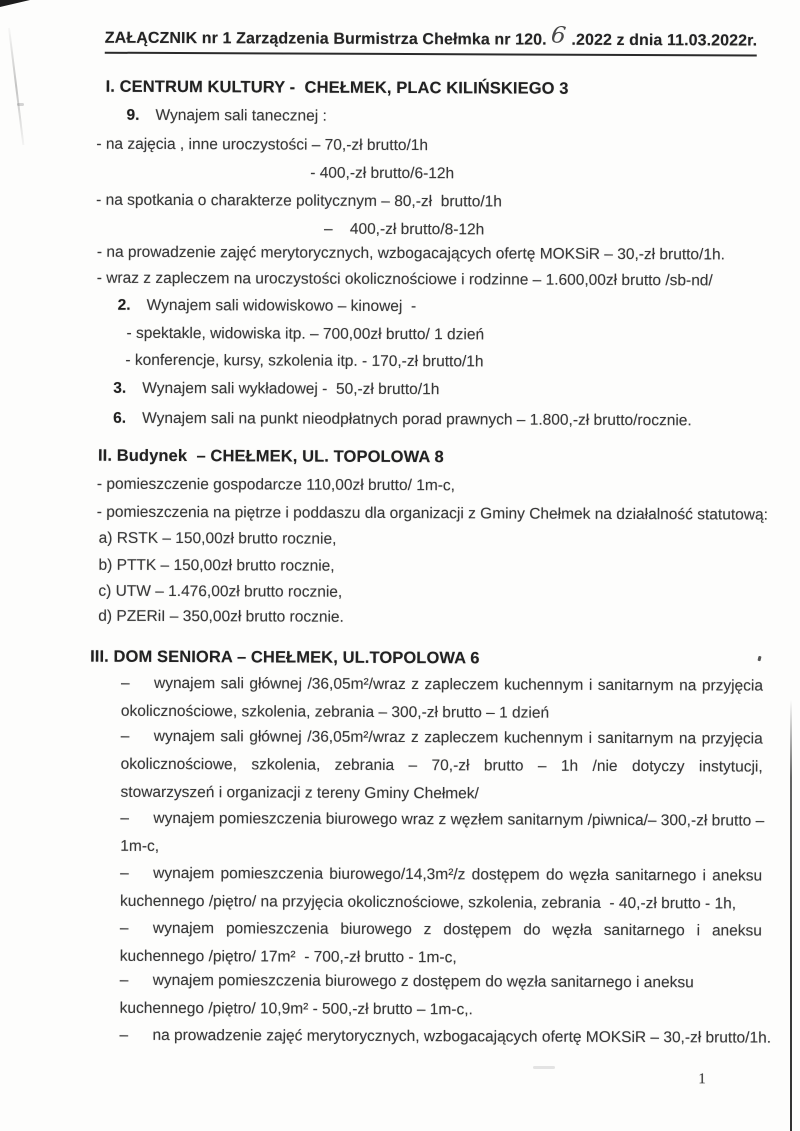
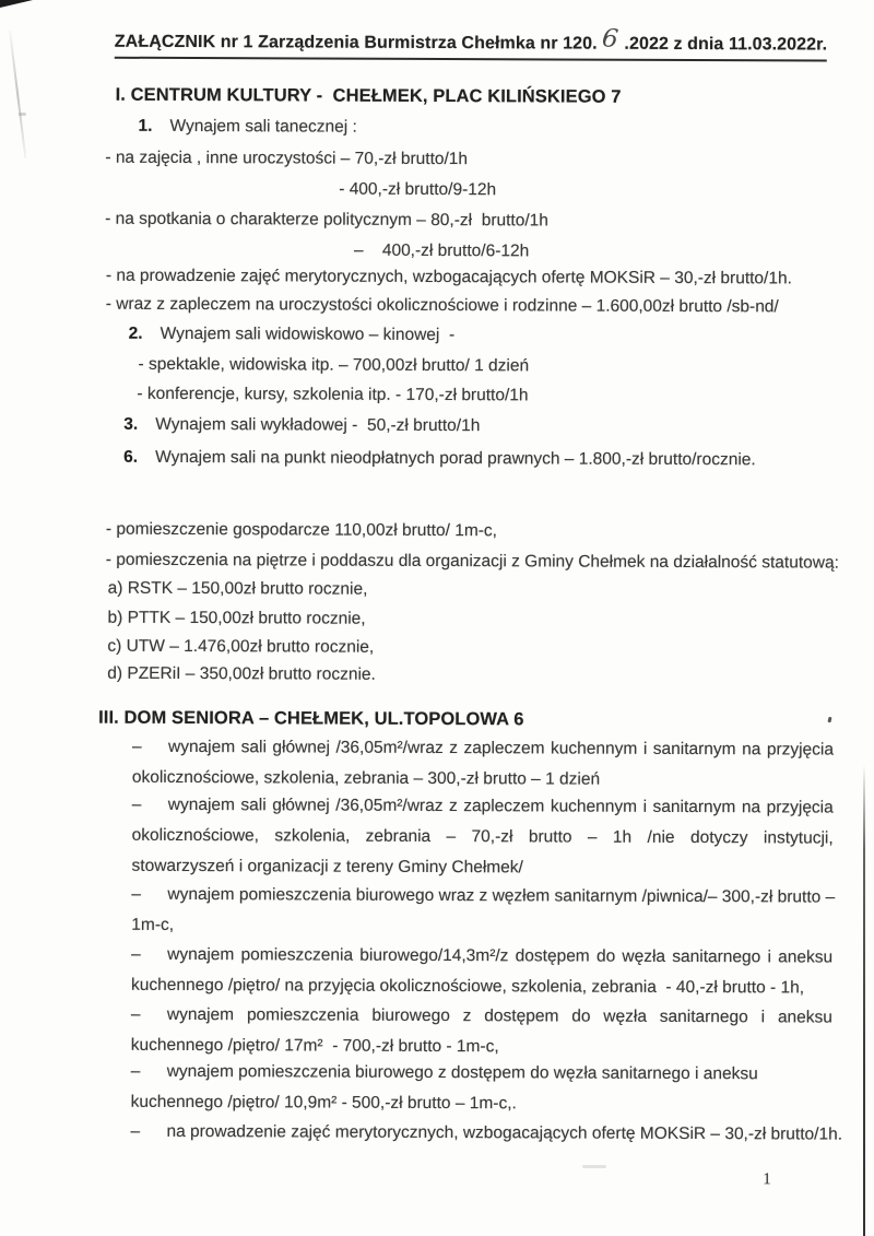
- I. CENTRUM KULTURY - CHEŁMEK, PLAC KILIŃSKIEGO 3
+ I. CENTRUM KULTURY - CHEŁMEK, PLAC KILIŃSKIEGO 7
- 9. Wynajem sali tanecznej :
+ 1. Wynajem sali tanecznej :
  - na zajęcia , inne uroczystości – 70,-zł brutto/1h
- - 400,-zł brutto/6-12h
+ - 400,-zł brutto/9-12h
  - na spotkania o charakterze politycznym – 80,-zł brutto/1h
- – 400,-zł brutto/8-12h
+ – 400,-zł brutto/6-12h
  - na prowadzenie zajęć merytorycznych, wzbogacających ofertę MOKSiR – 30,-zł brutto/1h.
  - wraz z zapleczem na uroczystości okolicznościowe i rodzinne – 1.600,00zł brutto /sb-nd/
  2. Wynajem sali widowiskowo – kinowej -
  - spektakle, widowiska itp. – 700,00zł brutto/ 1 dzień
  - konferencje, kursy, szkolenia itp. - 170,-zł brutto/1h
  3. Wynajem sali wykładowej - 50,-zł brutto/1h
  6. Wynajem sali na punkt nieodpłatnych porad prawnych – 1.800,-zł brutto/rocznie.
- II. Budynek – CHEŁMEK, UL. TOPOLOWA 8
  - pomieszczenie gospodarcze 110,00zł brutto/ 1m-c,
  - pomieszczenia na piętrze i poddaszu dla organizacji z Gminy Chełmek na działalność statutową:
  a) RSTK – 150,00zł brutto rocznie,
  b) PTTK – 150,00zł brutto rocznie,
  c) UTW – 1.476,00zł brutto rocznie,
  d) PZERiI – 350,00zł brutto rocznie.
  III. DOM SENIORA – CHEŁMEK, UL.TOPOLOWA 6
  – wynajem sali głównej /36,05m²/wraz z zapleczem kuchennym i sanitarnym na przyjęcia
  okolicznościowe, szkolenia, zebrania – 300,-zł brutto – 1 dzień
  – wynajem sali głównej /36,05m²/wraz z zapleczem kuchennym i sanitarnym na przyjęcia
  okolicznościowe, szkolenia, zebrania – 70,-zł brutto – 1h /nie dotyczy instytucji,
  stowarzyszeń i organizacji z tereny Gminy Chełmek/
  – wynajem pomieszczenia biurowego wraz z węzłem sanitarnym /piwnica/– 300,-zł brutto –
  1m-c,
  – wynajem pomieszczenia biurowego/14,3m²/z dostępem do węzła sanitarnego i aneksu
  kuchennego /piętro/ na przyjęcia okolicznościowe, szkolenia, zebrania - 40,-zł brutto - 1h,
  – wynajem pomieszczenia biurowego z dostępem do węzła sanitarnego i aneksu
  kuchennego /piętro/ 17m² - 700,-zł brutto - 1m-c,
  – wynajem pomieszczenia biurowego z dostępem do węzła sanitarnego i aneksu
  kuchennego /piętro/ 10,9m² - 500,-zł brutto – 1m-c,.
  – na prowadzenie zajęć merytorycznych, wzbogacających ofertę MOKSiR – 30,-zł brutto/1h.
  1
